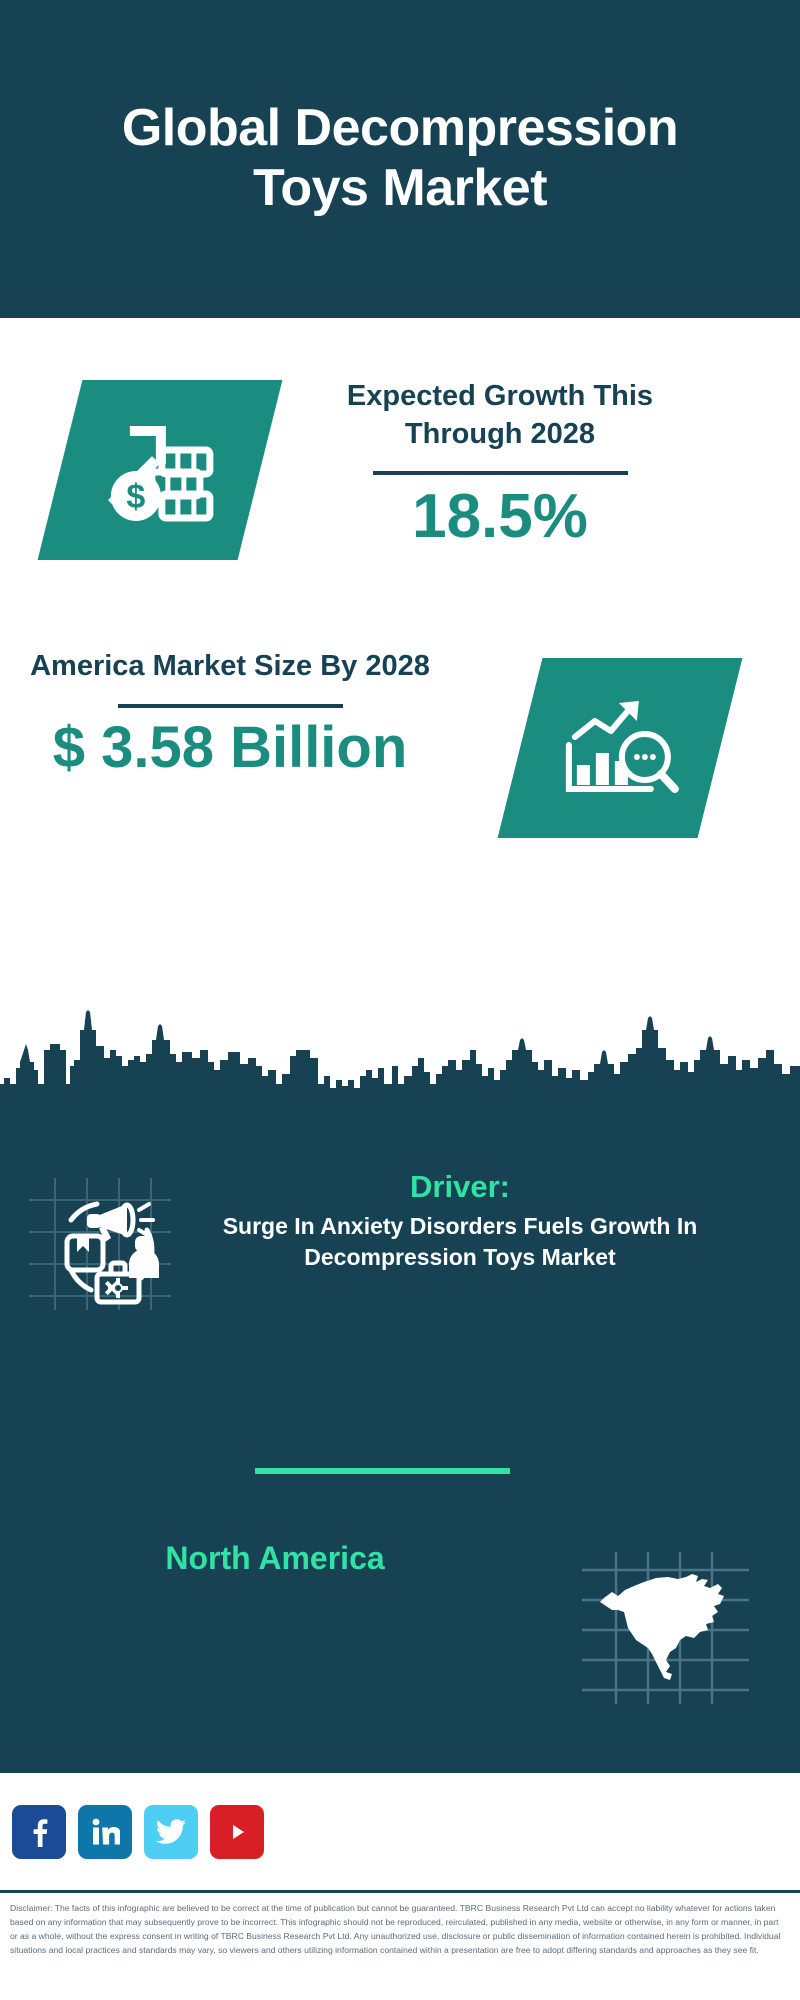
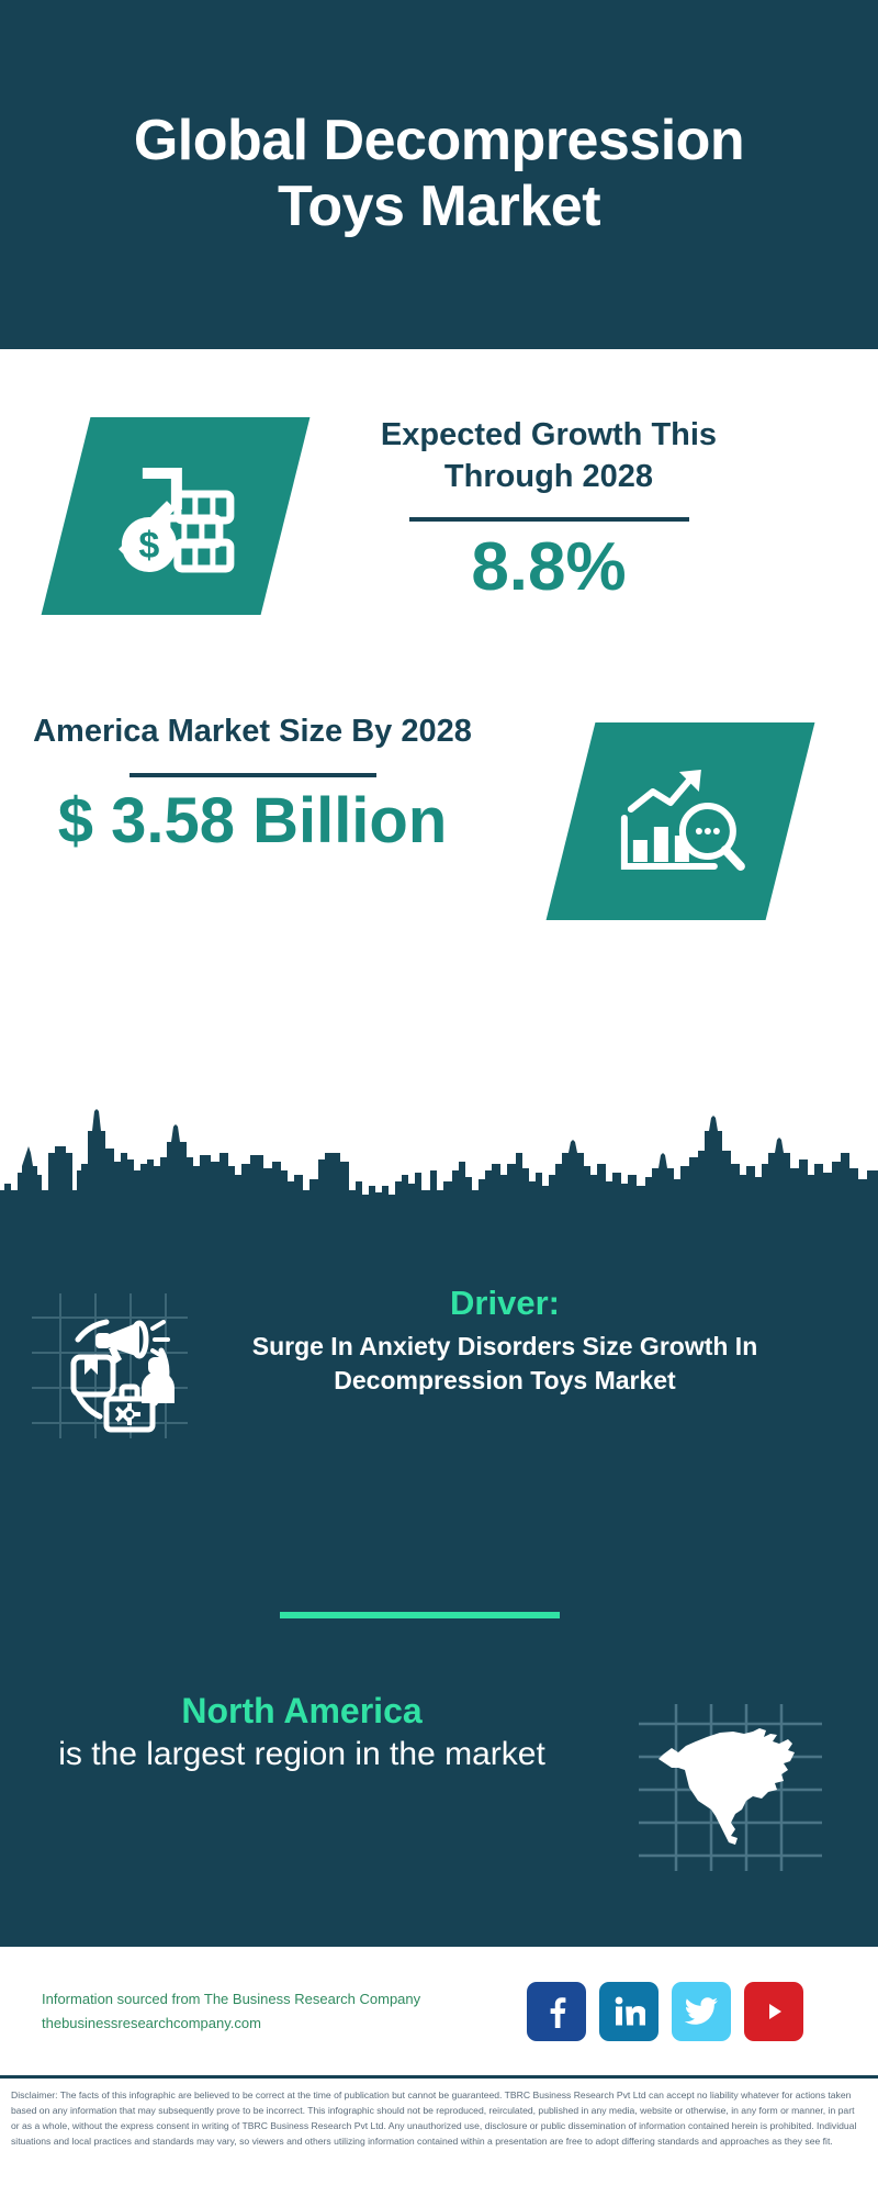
  Global Decompression Toys Market
  Expected Growth This Through 2028
- 18.5%
+ 8.8%
  America Market Size By 2028
  $ 3.58 Billion
  Driver:
- Surge In Anxiety Disorders Fuels Growth In Decompression Toys Market
+ Surge In Anxiety Disorders Size Growth In Decompression Toys Market
  North America
+ is the largest region in the market
+ Information sourced from The Business Research Company
+ thebusinessresearchcompany.com
  Disclaimer: The facts of this infographic are believed to be correct at the time of publication but cannot be guaranteed. TBRC Business Research Pvt Ltd can accept no liability whatever for actions taken based on any information that may subsequently prove to be incorrect. This infographic should not be reproduced, reirculated, published in any media, website or otherwise, in any form or manner, in part or as a whole, without the express consent in writing of TBRC Business Research Pvt Ltd. Any unauthorized use, disclosure or public dissemination of information contained herein is prohibited. Individual situations and local practices and standards may vary, so viewers and others utilizing information contained within a presentation are free to adopt differing standards and approaches as they see fit.
